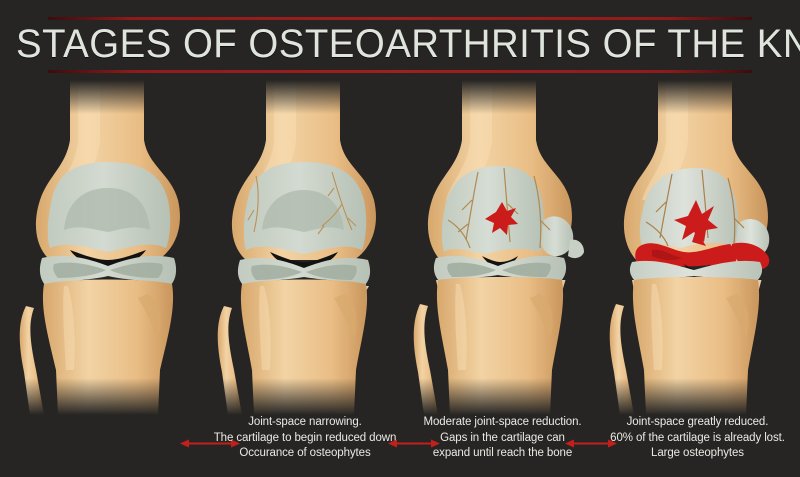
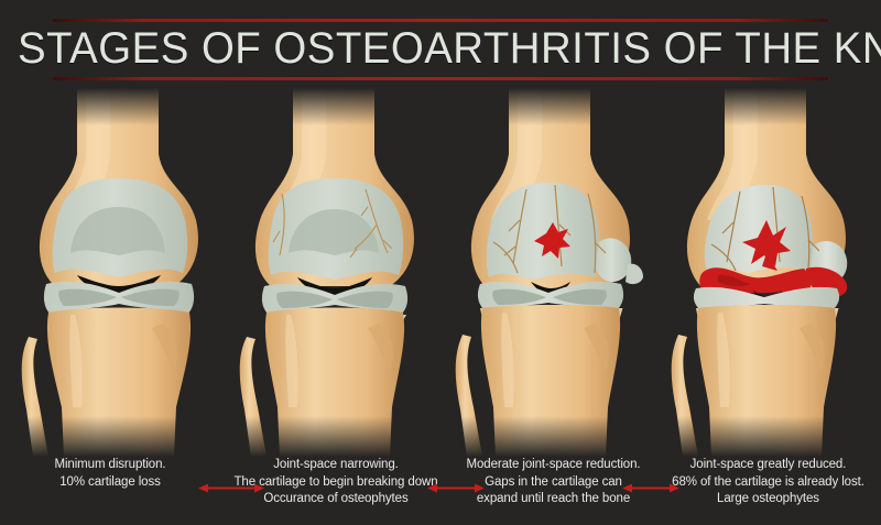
  STAGES OF OSTEOARTHRITIS OF THE KN
+ Minimum disruption.
+ 10% cartilage loss
  Joint-space narrowing.
- The cartilage to begin reduced down
+ The cartilage to begin breaking down
  Occurance of osteophytes
  Moderate joint-space reduction.
  Gaps in the cartilage can
  expand until reach the bone
  Joint-space greatly reduced.
- 60% of the cartilage is already lost.
+ 68% of the cartilage is already lost.
  Large osteophytes
